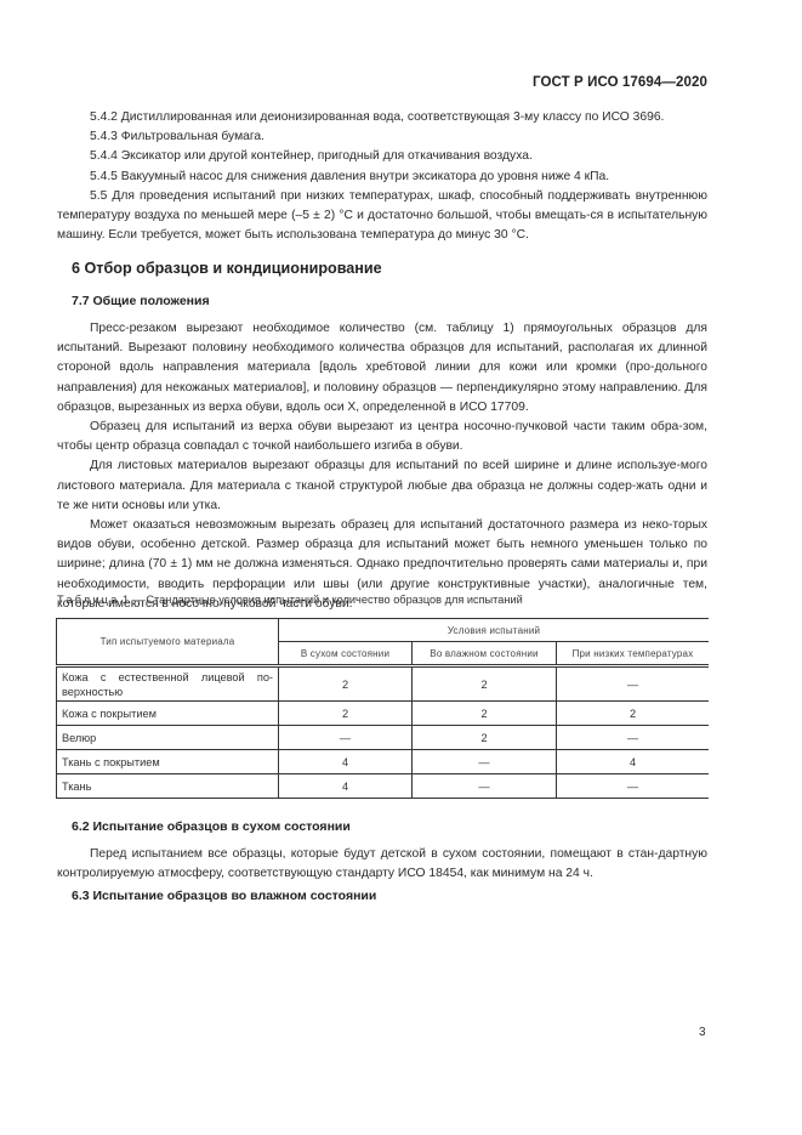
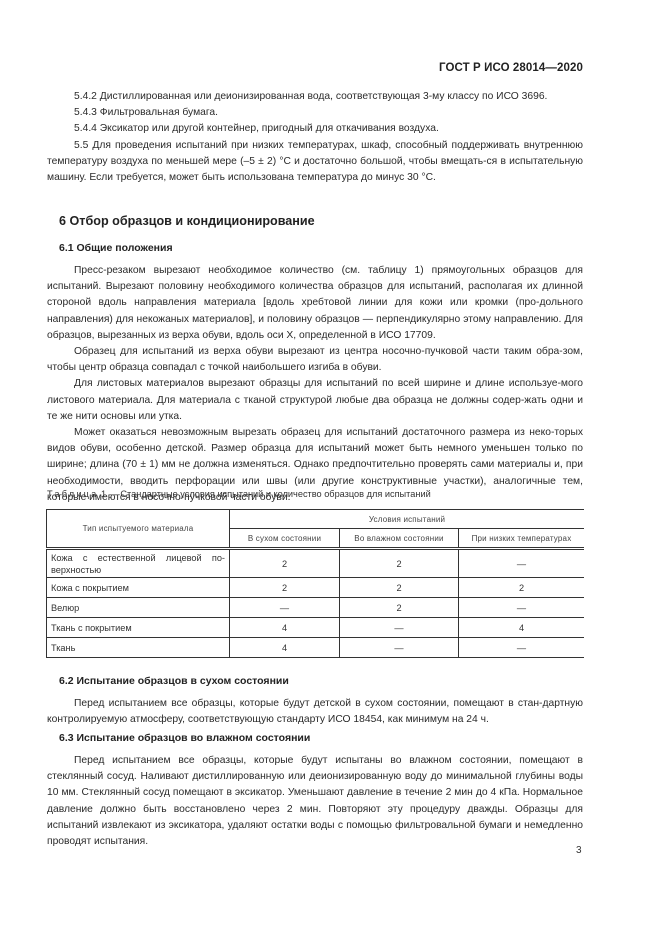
- ГОСТ Р ИСО 17694—2020
+ ГОСТ Р ИСО 28014—2020
  5.4.2 Дистиллированная или деионизированная вода, соответствующая 3-му классу по ИСО 3696.
  5.4.3 Фильтровальная бумага.
  5.4.4 Эксикатор или другой контейнер, пригодный для откачивания воздуха.
- 5.4.5 Вакуумный насос для снижения давления внутри эксикатора до уровня ниже 4 кПа.
  5.5 Для проведения испытаний при низких температурах, шкаф, способный поддерживать внутреннюю температуру воздуха по меньшей мере (–5 ± 2) °С и достаточно большой, чтобы вмещать-ся в испытательную машину. Если требуется, может быть использована температура до минус 30 °С.
  6 Отбор образцов и кондиционирование
- 7.7 Общие положения
+ 6.1 Общие положения
  Пресс-резаком вырезают необходимое количество (см. таблицу 1) прямоугольных образцов для испытаний. Вырезают половину необходимого количества образцов для испытаний, располагая их длинной стороной вдоль направления материала [вдоль хребтовой линии для кожи или кромки (про-дольного направления) для некожаных материалов], и половину образцов — перпендикулярно этому направлению. Для образцов, вырезанных из верха обуви, вдоль оси Х, определенной в ИСО 17709.
  Образец для испытаний из верха обуви вырезают из центра носочно-пучковой части таким обра-зом, чтобы центр образца совпадал с точкой наибольшего изгиба в обуви.
  Для листовых материалов вырезают образцы для испытаний по всей ширине и длине используе-мого листового материала. Для материала с тканой структурой любые два образца не должны содер-жать одни и те же нити основы или утка.
  Может оказаться невозможным вырезать образец для испытаний достаточного размера из неко-торых видов обуви, особенно детской. Размер образца для испытаний может быть немного уменьшен только по ширине; длина (70 ± 1) мм не должна изменяться. Однако предпочтительно проверять сами материалы и, при необходимости, вводить перфорации или швы (или другие конструктивные участки), аналогичные тем, которые имеются в носочно-пучковой части обуви.
  Таблица 1 — Стандартные условия испытаний и количество образцов для испытаний
  Тип испытуемого материала	Условия испытаний
  В сухом состоянии	Во влажном состоянии	При низких температурах
  Кожа с естественной лицевой по-верхностью	2	2	—
  Кожа с покрытием	2	2	2
  Велюр	—	2	—
  Ткань с покрытием	4	—	4
  Ткань	4	—	—
  6.2 Испытание образцов в сухом состоянии
  Перед испытанием все образцы, которые будут детской в сухом состоянии, помещают в стан-дартную контролируемую атмосферу, соответствующую стандарту ИСО 18454, как минимум на 24 ч.
  6.3 Испытание образцов во влажном состоянии
+ Перед испытанием все образцы, которые будут испытаны во влажном состоянии, помещают в стеклянный сосуд. Наливают дистиллированную или деионизированную воду до минимальной глубины воды 10 мм. Стеклянный сосуд помещают в эксикатор. Уменьшают давление в течение 2 мин до 4 кПа. Нормальное давление должно быть восстановлено через 2 мин. Повторяют эту процедуру дважды. Образцы для испытаний извлекают из эксикатора, удаляют остатки воды с помощью фильтровальной бумаги и немедленно проводят испытания.
  3
